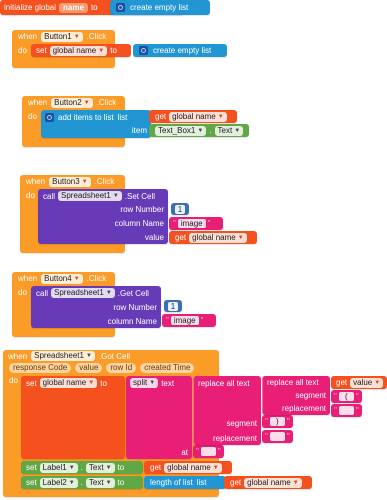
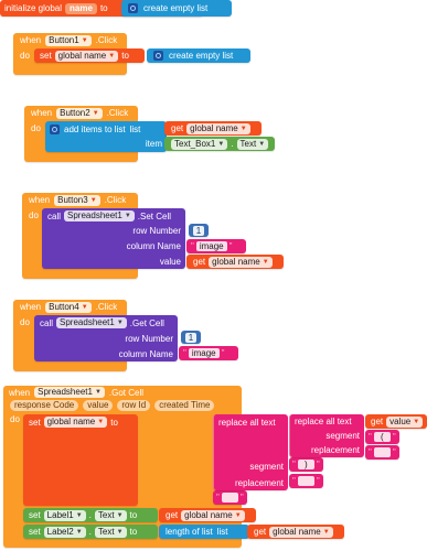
  initialize global
  name
  to
  create empty list
  when
  Button1
  .Click
  do
  set
  global name
  to
  create empty list
  when
  Button2
  .Click
  do
  add items to list
  list
  item
  get
  global name
  Text_Box1
  .
  Text
  when
  Button3
  .Click
  do
  call
  Spreadsheet1
  .Set Cell
  row Number
  column Name
  value
  1
  "
  image
  "
  get
  global name
  when
  Button4
  .Click
  do
  call
  Spreadsheet1
  .Get Cell
  row Number
  column Name
  1
  "
  image
  "
  when
  Spreadsheet1
  .Got Cell
  response Code
  value
  row Id
  created Time
  do
  set
  global name
  to
- split
- text
- at
  "
  "
  replace all text
  segment
  replacement
  "
  )
  "
  "
  "
  replace all text
  segment
  replacement
  get
  value
  "
  (
  "
  "
  "
  set
  Label1
  .
  Text
  to
  get
  global name
  set
  Label2
  .
  Text
  to
  length of list
  list
  get
  global name
